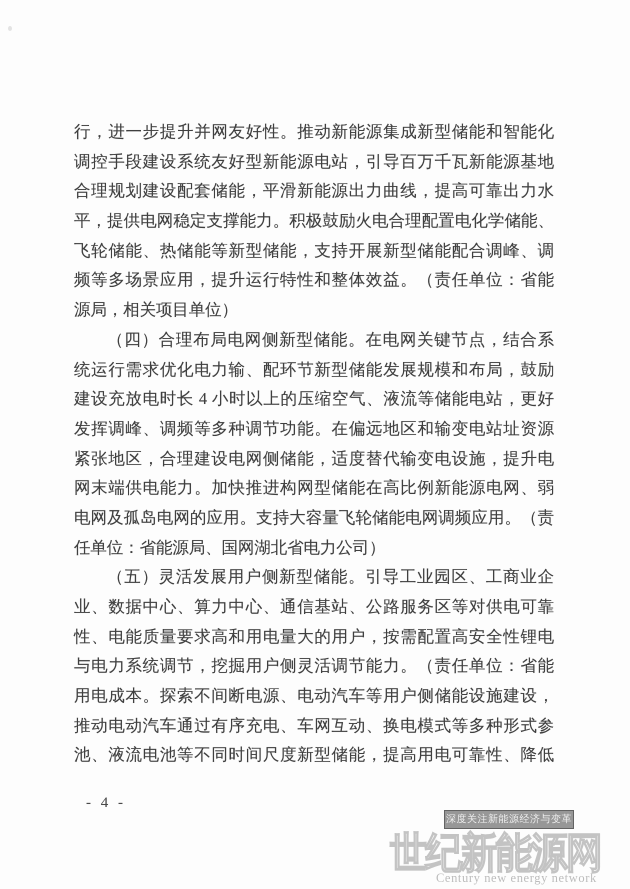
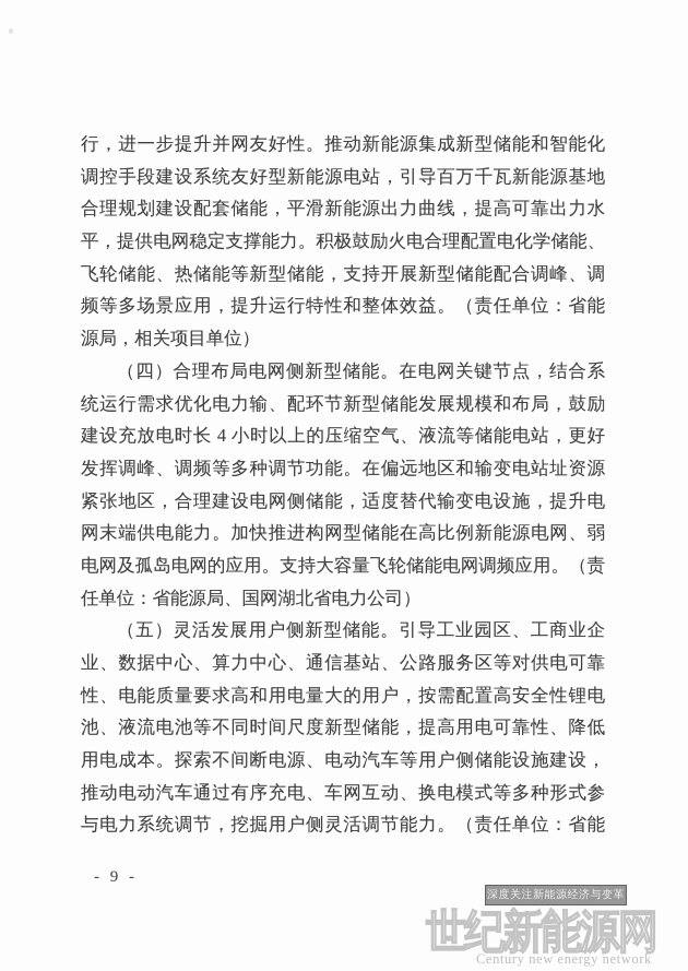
  行，进一步提升并网友好性。推动新能源集成新型储能和智能化
  调控手段建设系统友好型新能源电站，引导百万千瓦新能源基地
  合理规划建设配套储能，平滑新能源出力曲线，提高可靠出力水
  平，提供电网稳定支撑能力。积极鼓励火电合理配置电化学储能、
  飞轮储能、热储能等新型储能，支持开展新型储能配合调峰、调
  频等多场景应用，提升运行特性和整体效益。（责任单位：省能
  源局，相关项目单位）
  （四）合理布局电网侧新型储能。在电网关键节点，结合系
  统运行需求优化电力输、配环节新型储能发展规模和布局，鼓励
  建设充放电时长 4 小时以上的压缩空气、液流等储能电站，更好
  发挥调峰、调频等多种调节功能。在偏远地区和输变电站址资源
  紧张地区，合理建设电网侧储能，适度替代输变电设施，提升电
  网末端供电能力。加快推进构网型储能在高比例新能源电网、弱
  电网及孤岛电网的应用。支持大容量飞轮储能电网调频应用。（责
  任单位：省能源局、国网湖北省电力公司）
  （五）灵活发展用户侧新型储能。引导工业园区、工商业企
  业、数据中心、算力中心、通信基站、公路服务区等对供电可靠
  性、电能质量要求高和用电量大的用户，按需配置高安全性锂电
- 与电力系统调节，挖掘用户侧灵活调节能力。（责任单位：省能
+ 池、液流电池等不同时间尺度新型储能，提高用电可靠性、降低
  用电成本。探索不间断电源、电动汽车等用户侧储能设施建设，
  推动电动汽车通过有序充电、车网互动、换电模式等多种形式参
- 池、液流电池等不同时间尺度新型储能，提高用电可靠性、降低
+ 与电力系统调节，挖掘用户侧灵活调节能力。（责任单位：省能
- - 4 -
+ - 9 -
  深度关注新能源经济与变革
  世纪新能源网
  Century new energy network
